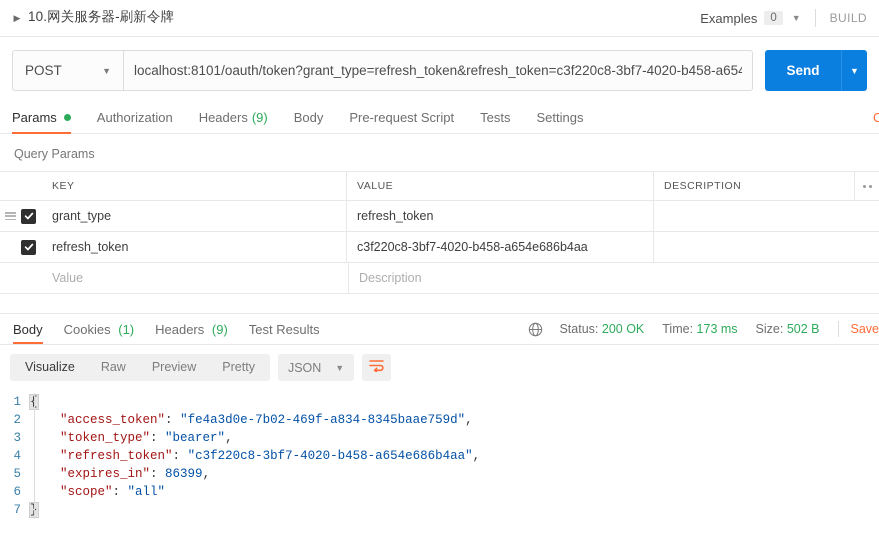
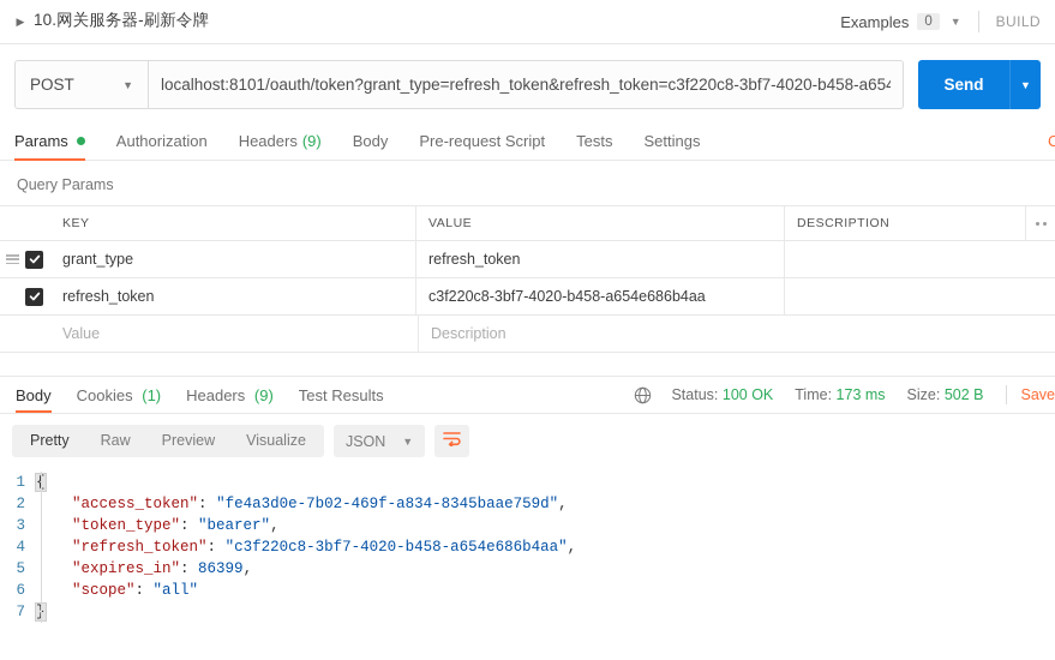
  ▶
  10.网关服务器-刷新令牌
  Examples
  0
  ▼
  BUILD
  POST
  ▼
  localhost:8101/oauth/token?grant_type=refresh_token&refresh_token=c3f220c8-3bf7-4020-b458-a654
  Send
  ▼
  Params
  Authorization
  Headers
  (9)
  Body
  Pre-request Script
  Tests
  Settings
  C
  Query Params
  KEY
  VALUE
  DESCRIPTION
  grant_type
  refresh_token
  refresh_token
  c3f220c8-3bf7-4020-b458-a654e686b4aa
  Value
  Description
  Body
  Cookies (1)
  Headers (9)
  Test Results
- Status: 200 OK
+ Status: 100 OK
  Time: 173 ms
  Size: 502 B
  Save
- Visualize
+ Pretty
  Raw
  Preview
- Pretty
+ Visualize
  JSON
  ▼
  1
  2
  3
  4
  5
  6
  7
  {
  "access_token": "fe4a3d0e-7b02-469f-a834-8345baae759d",
  "token_type": "bearer",
  "refresh_token": "c3f220c8-3bf7-4020-b458-a654e686b4aa",
  "expires_in": 86399,
  "scope": "all"
  }
